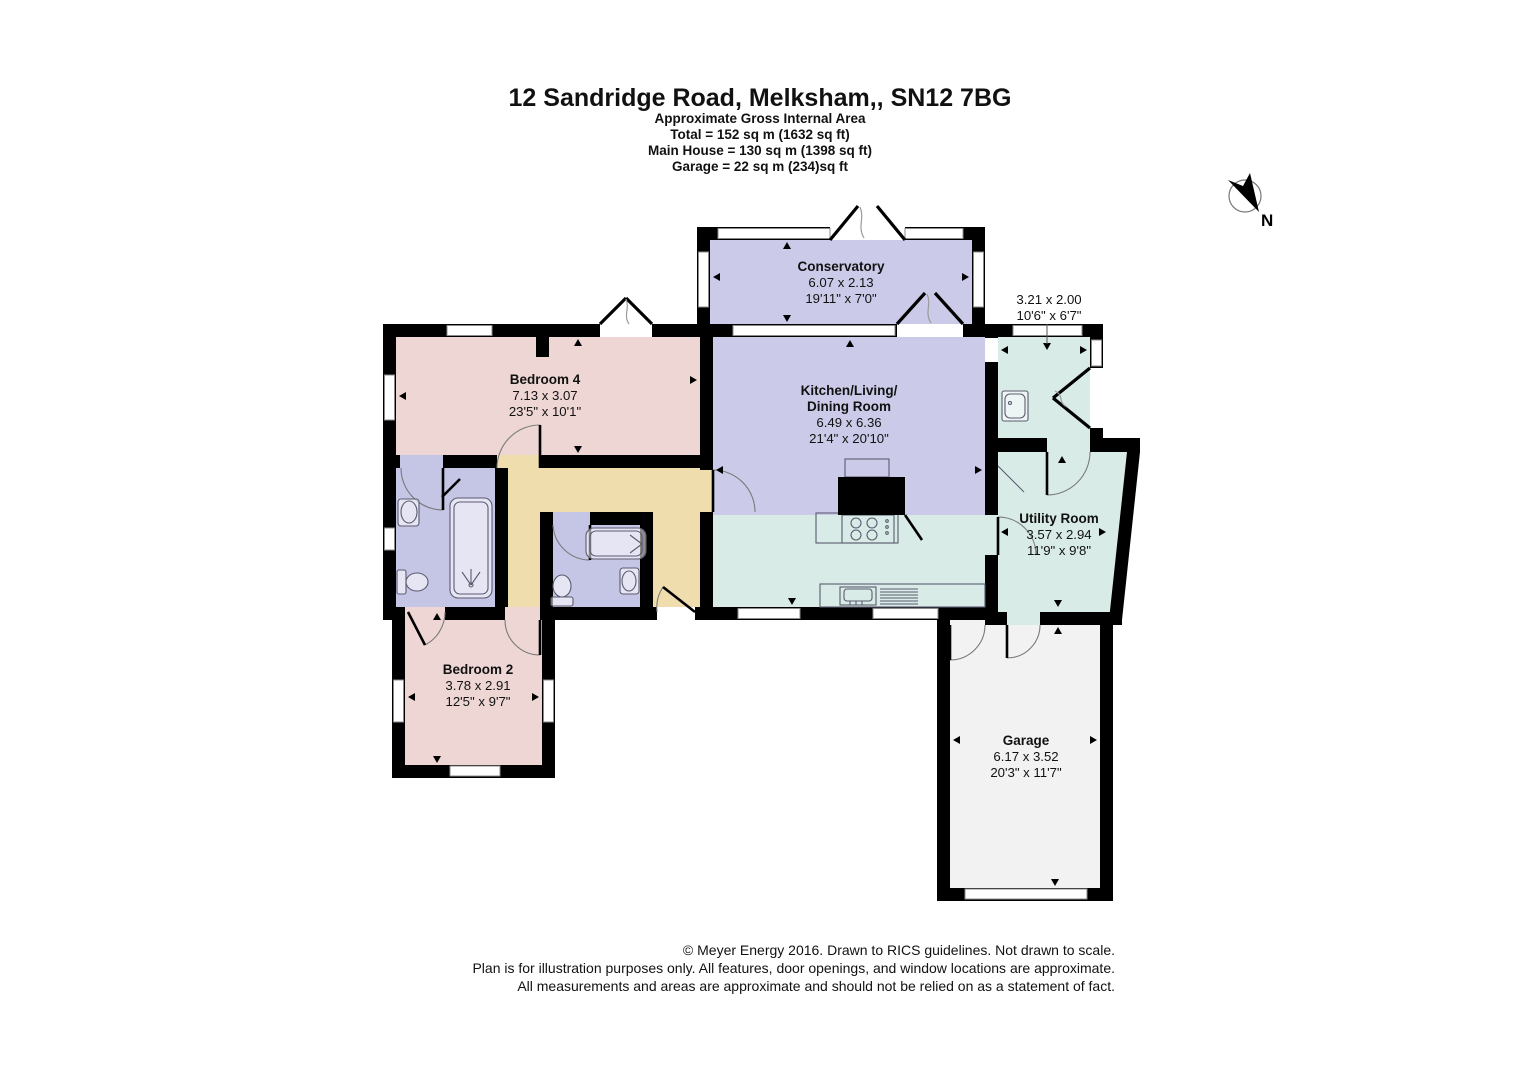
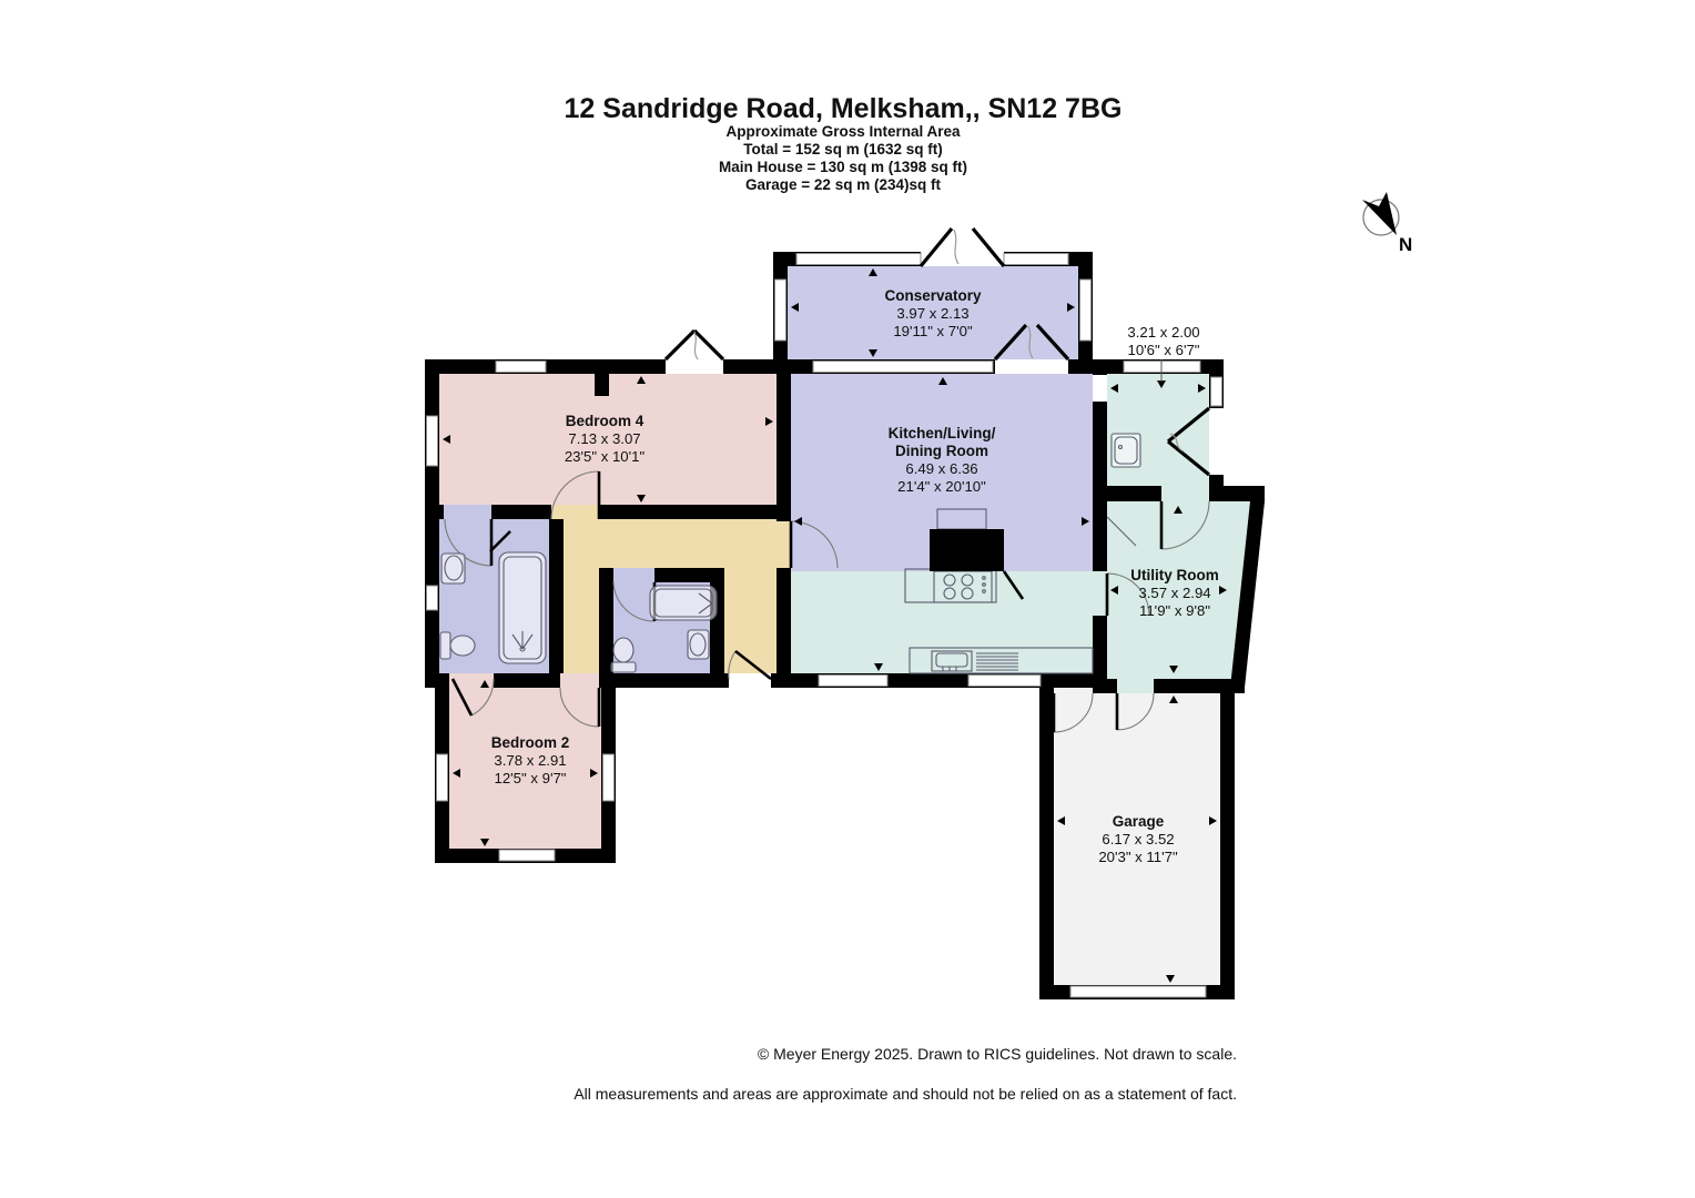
  12 Sandridge Road, Melksham,, SN12 7BG
  Approximate Gross Internal Area
  Total = 152 sq m (1632 sq ft)
  Main House = 130 sq m (1398 sq ft)
  Garage = 22 sq m (234)sq ft
  N
  Conservatory
- 6.07 x 2.13
+ 3.97 x 2.13
  19'11" x 7'0"
  Bedroom 4
  7.13 x 3.07
  23'5" x 10'1"
  Kitchen/Living/
  Dining Room
  6.49 x 6.36
  21'4" x 20'10"
  3.21 x 2.00
  10'6" x 6'7"
  Utility Room
  3.57 x 2.94
  11'9" x 9'8"
  Bedroom 2
  3.78 x 2.91
  12'5" x 9'7"
  Garage
  6.17 x 3.52
  20'3" x 11'7"
- © Meyer Energy 2016. Drawn to RICS guidelines. Not drawn to scale.
+ © Meyer Energy 2025. Drawn to RICS guidelines. Not drawn to scale.
- Plan is for illustration purposes only. All features, door openings, and window locations are approximate.
  All measurements and areas are approximate and should not be relied on as a statement of fact.
